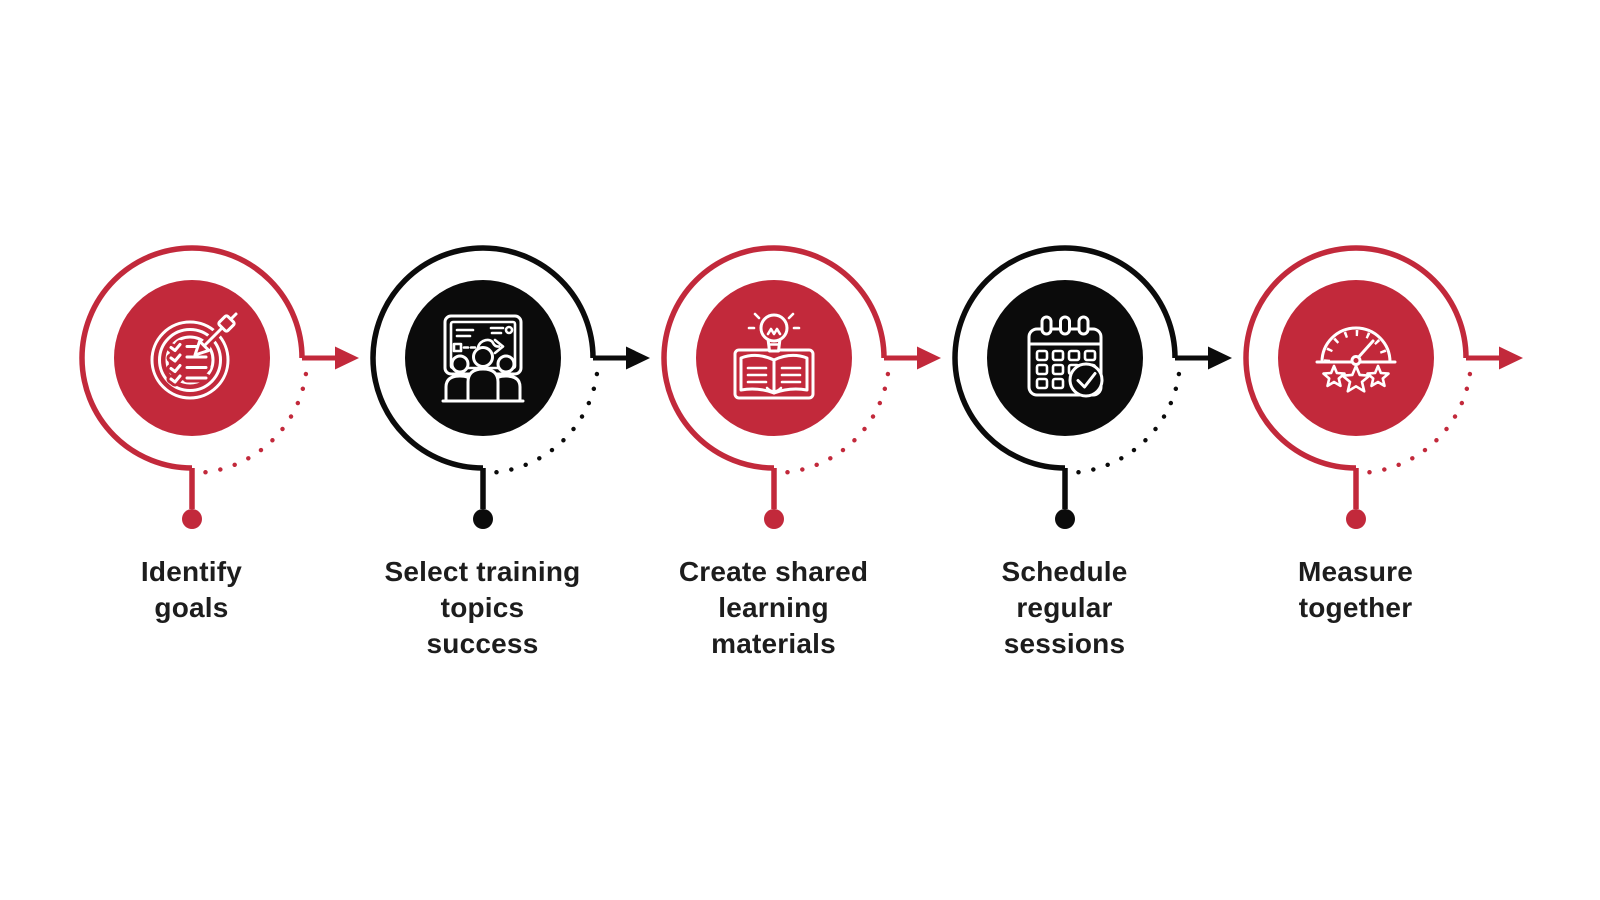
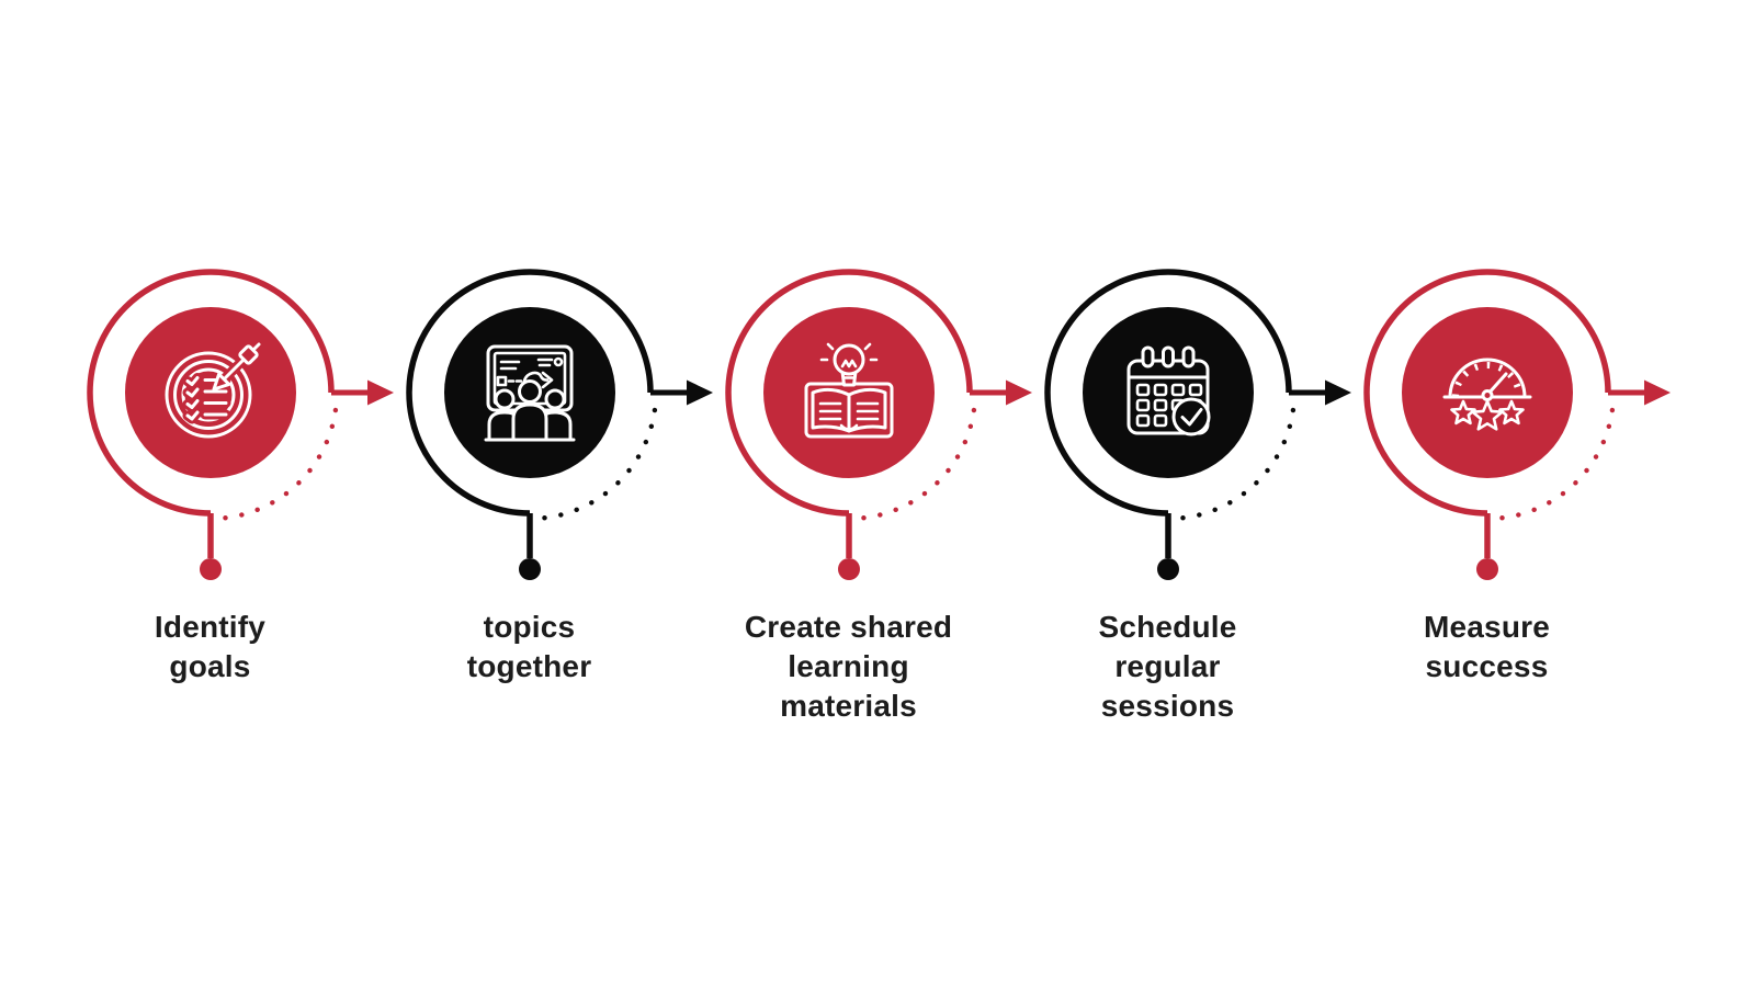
  Identify
  goals
- Select training
  topics
- success
+ together
  Create shared
  learning
  materials
  Schedule
  regular
  sessions
  Measure
- together
+ success
